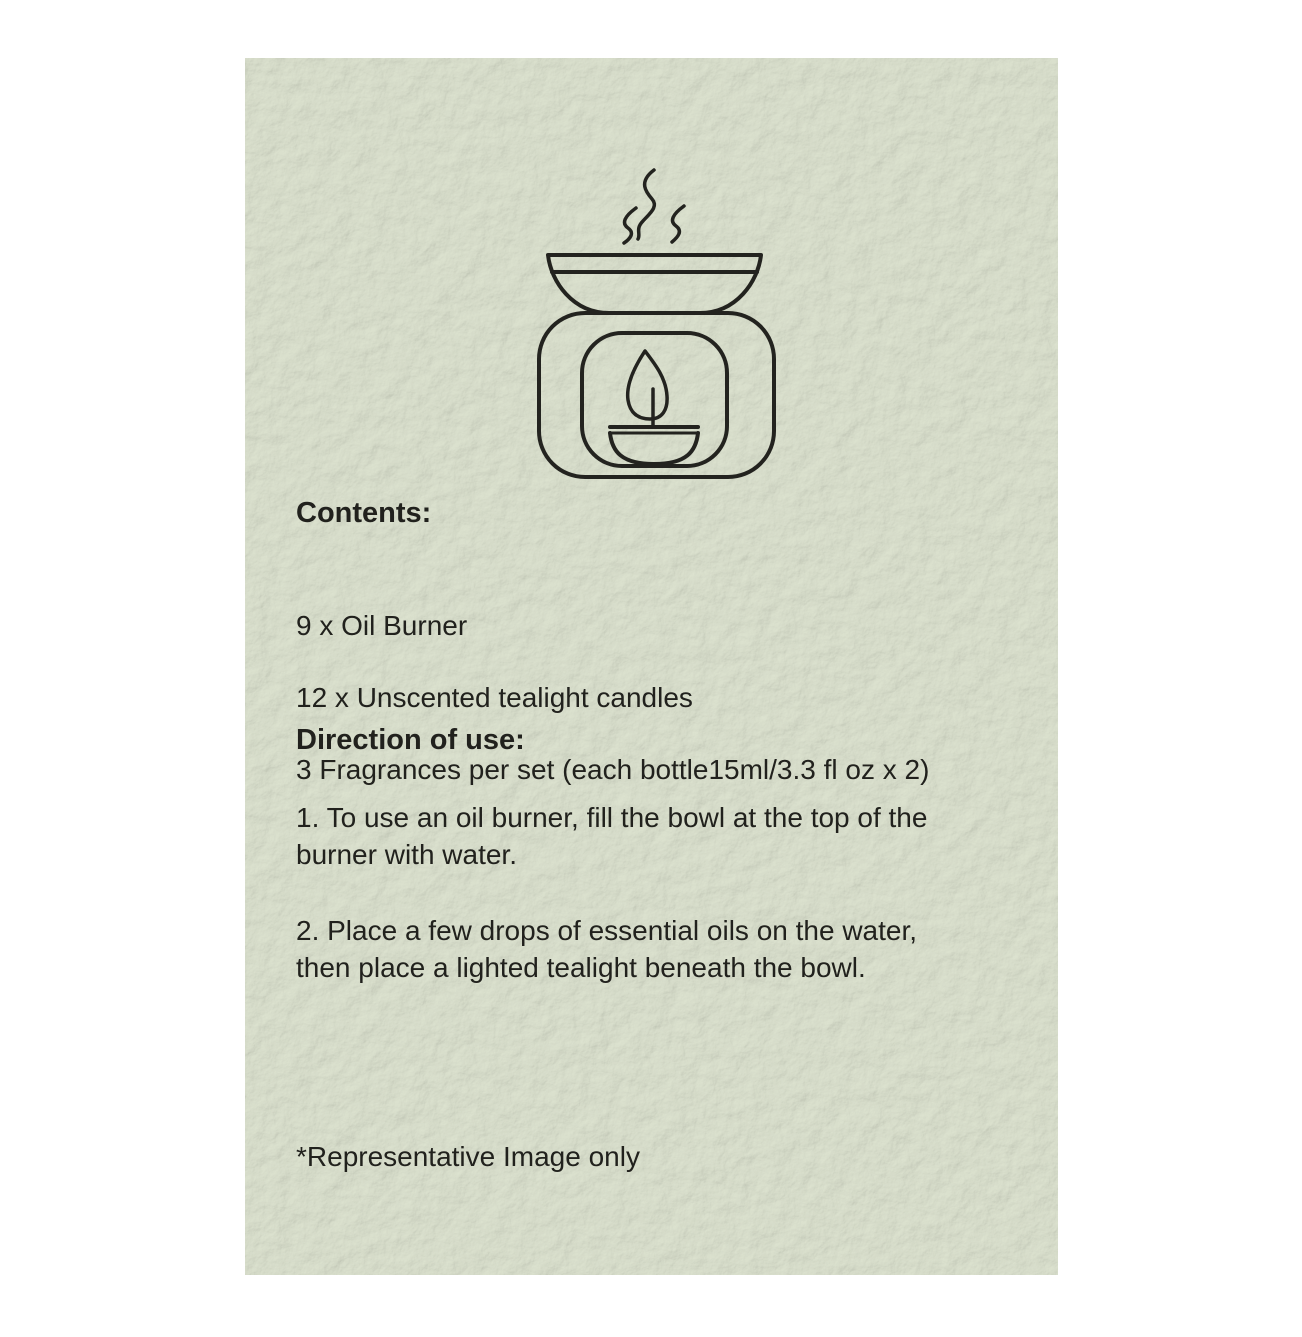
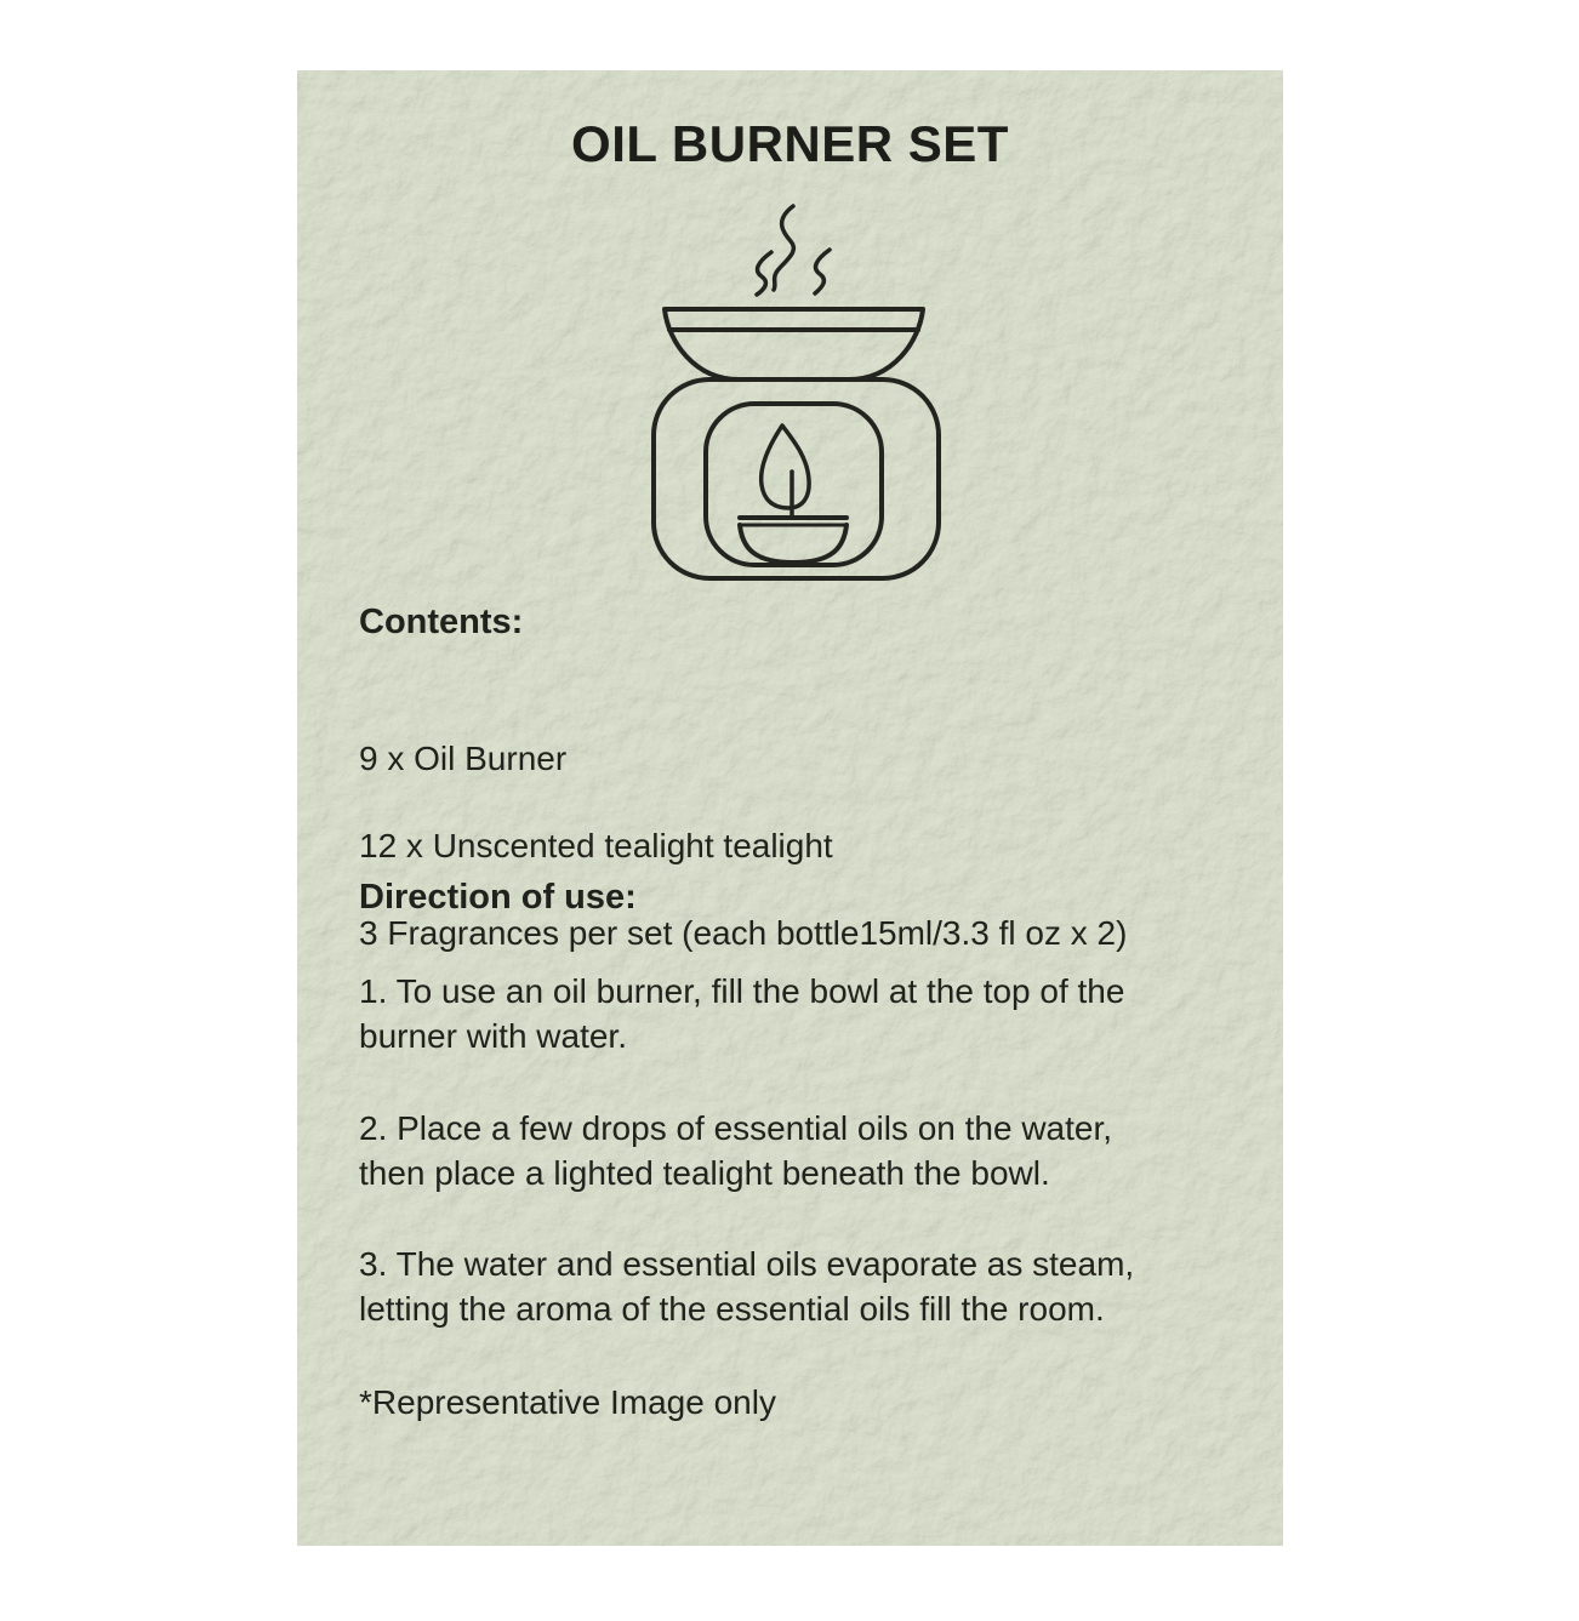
+ OIL BURNER SET
  Contents:
  9 x Oil Burner
- 12 x Unscented tealight candles
+ 12 x Unscented tealight tealight
  3 Fragrances per set (each bottle15ml/3.3 fl oz x 2)
  Direction of use:
  1. To use an oil burner, fill the bowl at the top of the
  burner with water.
  2. Place a few drops of essential oils on the water,
  then place a lighted tealight beneath the bowl.
+ 3. The water and essential oils evaporate as steam,
+ letting the aroma of the essential oils fill the room.
  *Representative Image only
